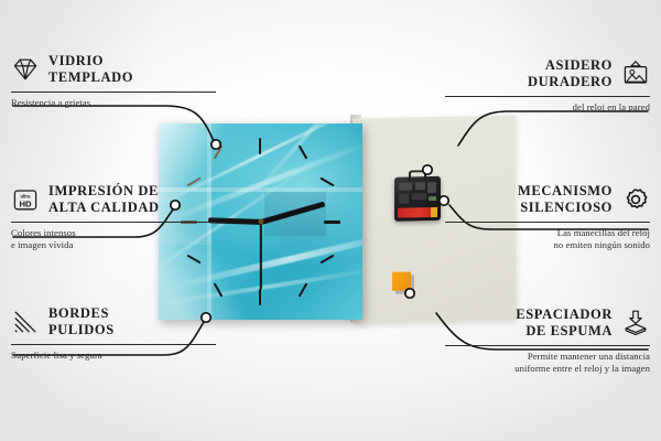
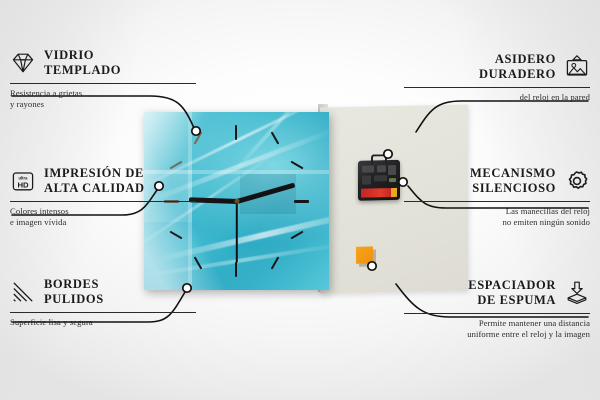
  VIDRIO
  TEMPLADO
  Resistencia a grietas
+ y rayones
  HD
  IMPRESIÓN DE
  ALTA CALIDAD
  Colores intensos
  e imagen vívida
  BORDES
  PULIDOS
  Superficie lisa y segura
  ASIDERO
  DURADERO
  del reloj en la pared
  MECANISMO
  SILENCIOSO
  Las manecillas del reloj
  no emiten ningún sonido
  ESPACIADOR
  DE ESPUMA
  Permite mantener una distancia
  uniforme entre el reloj y la imagen
